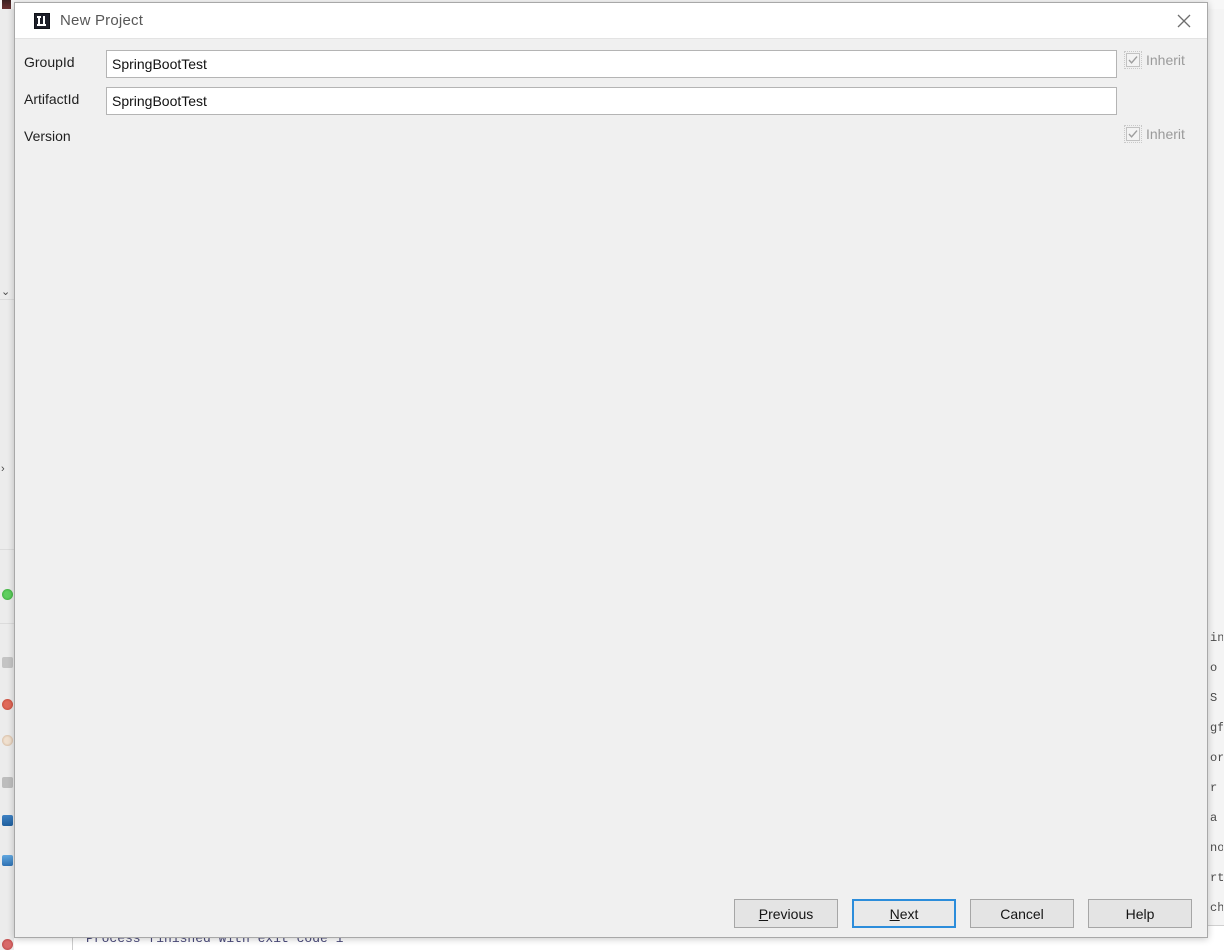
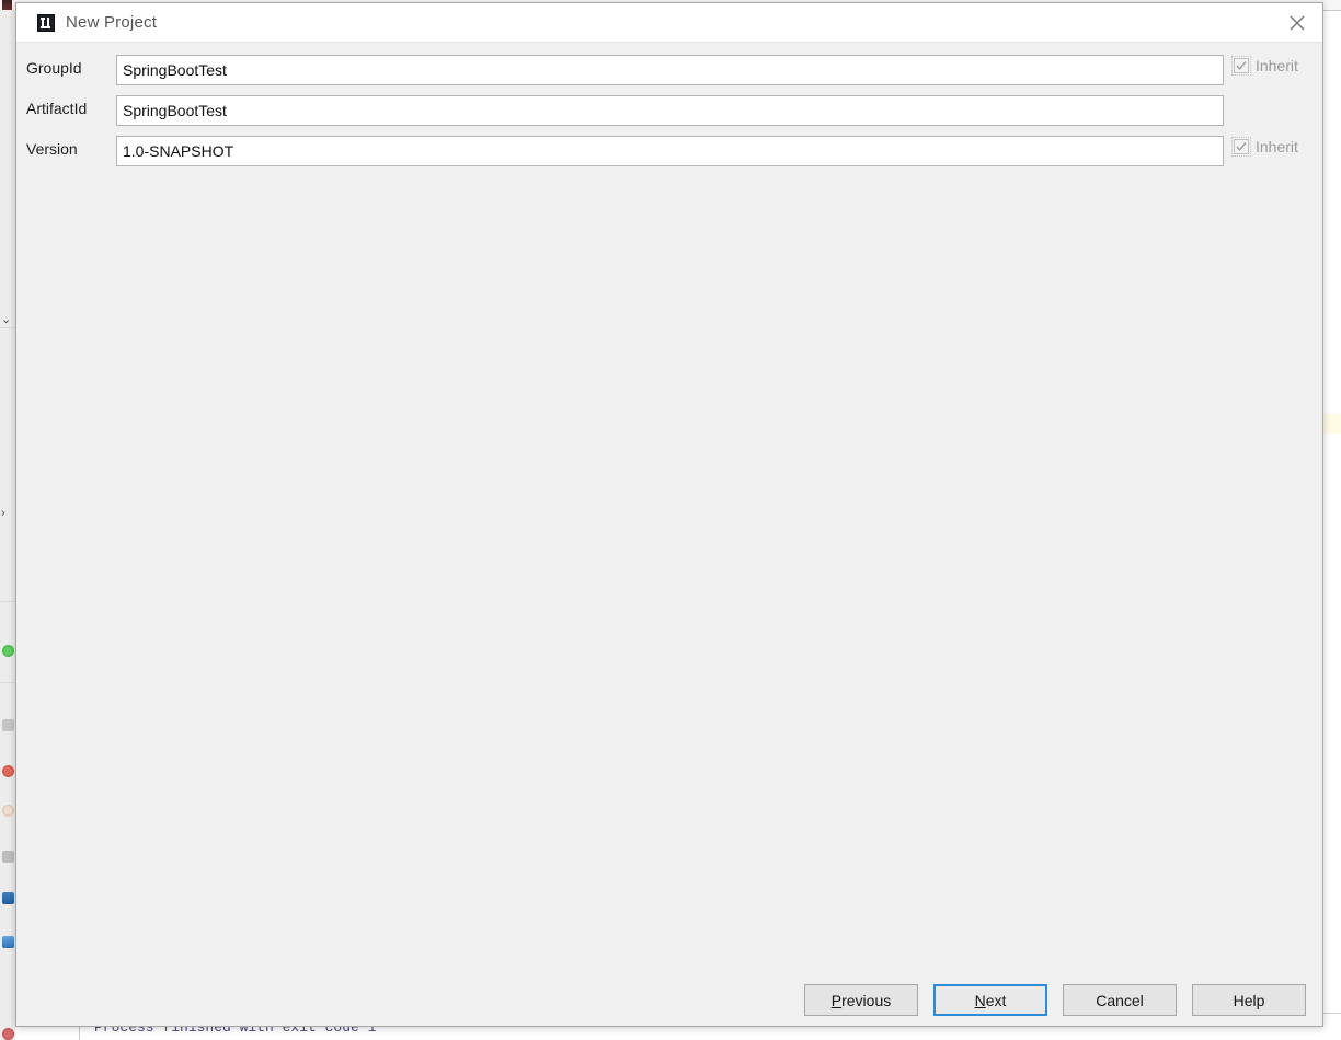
  ⌄
  ›
- in
- o
- S
- gf
- or
- r
- a
- no
- rt
- ch
  Process finished with exit code 1
  New Project
  GroupId
  SpringBootTest
  Inherit
  ArtifactId
  SpringBootTest
  Version
+ 1.0-SNAPSHOT
  Inherit
  P
  revious
  N
  ext
  Cancel
  Help
